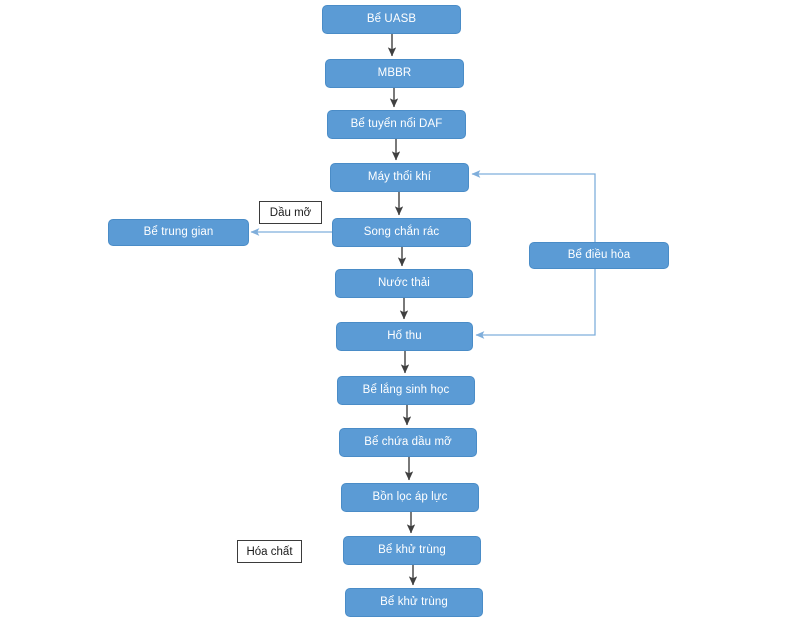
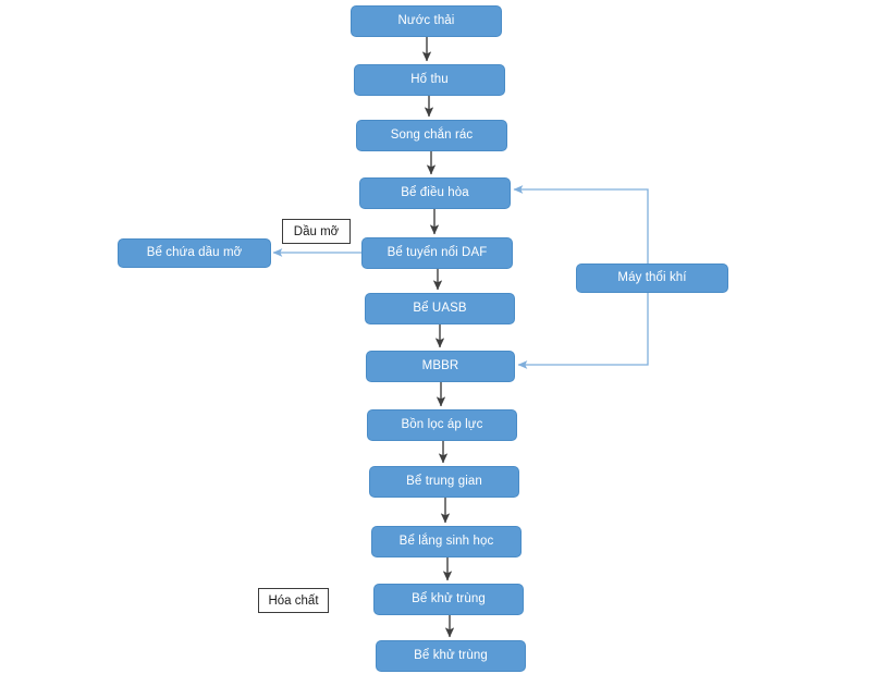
- Bể UASB
+ Nước thải
- MBBR
+ Hố thu
- Bể tuyển nổi DAF
+ Song chắn rác
- Máy thổi khí
+ Bể điều hòa
- Song chắn rác
+ Bể tuyển nổi DAF
- Nước thải
+ Bể UASB
- Hố thu
+ MBBR
- Bể lắng sinh học
+ Bồn lọc áp lực
- Bể chứa dầu mỡ
+ Bể trung gian
- Bồn lọc áp lực
+ Bể lắng sinh học
  Bể khử trùng
  Bể khử trùng
- Bể trung gian
+ Bể chứa dầu mỡ
- Bể điều hòa
+ Máy thổi khí
  Dầu mỡ
  Hóa chất
